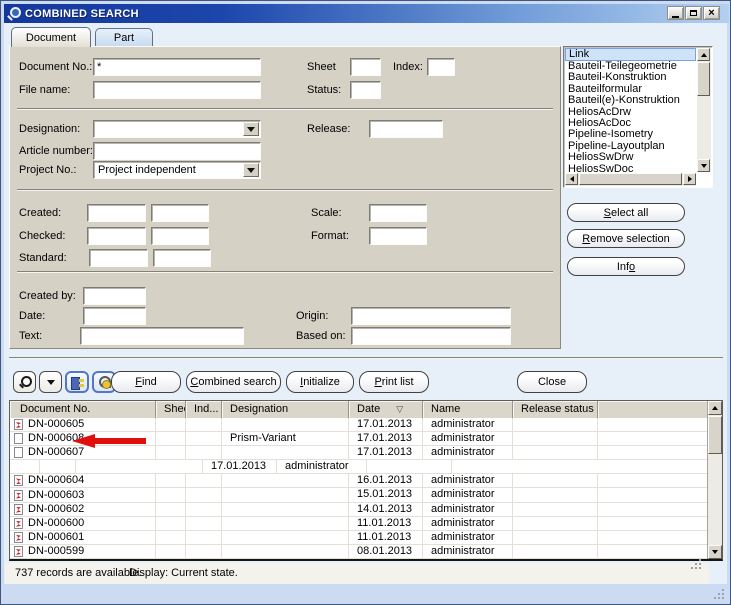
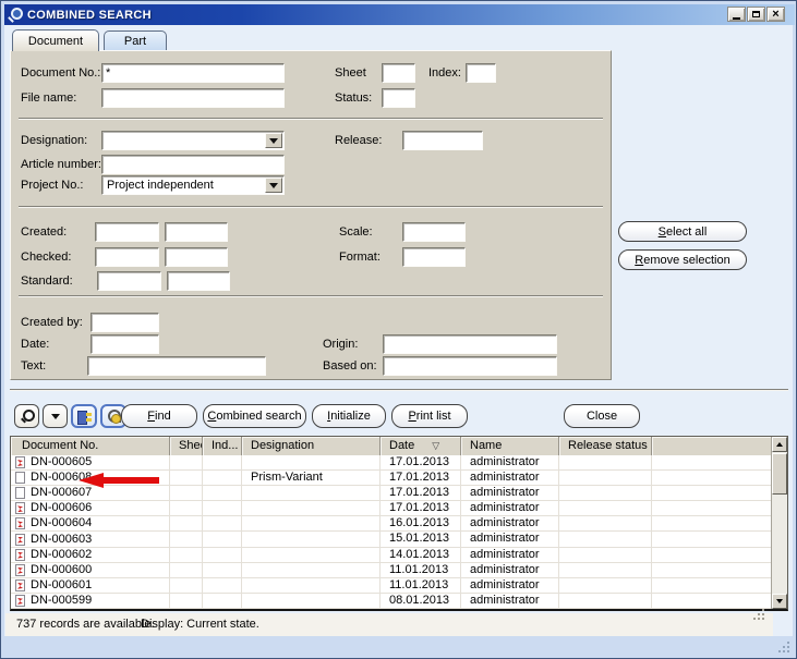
  COMBINED SEARCH
  ×
  Document
  Part
  Document No.:
  *
  Sheet
  Index:
  File name:
  Status:
  Designation:
  Release:
  Article number:
  Project No.:
  Project independent
  Created:
  Scale:
  Checked:
  Format:
  Standard:
  Created by:
  Date:
  Origin:
  Text:
  Based on:
- Link
- Bauteil-Teilegeometrie
- Bauteil-Konstruktion
- Bauteilformular
- Bauteil(e)-Konstruktion
- HeliosAcDrw
- HeliosAcDoc
- Pipeline-Isometry
- Pipeline-Layoutplan
- HeliosSwDrw
- HeliosSwDoc
  S
  elect all
  R
  emove selection
- Inf
- o
  F
  ind
  C
  ombined search
  I
  nitialize
  P
  rint list
  Close
  Document No.
  Ind...
  Designation
  Date
  ▽
  Name
  Release status
  DN-000605
  17.01.2013
  administrator
  DN-000608
  Prism-Variant
  17.01.2013
  administrator
  DN-000607
  17.01.2013
  administrator
+ DN-000606
  17.01.2013
  administrator
  DN-000604
  16.01.2013
  administrator
  DN-000603
  15.01.2013
  administrator
  DN-000602
  14.01.2013
  administrator
  DN-000600
  11.01.2013
  administrator
  DN-000601
  11.01.2013
  administrator
  DN-000599
  08.01.2013
  administrator
  737 records are available.
  Display: Current state.
